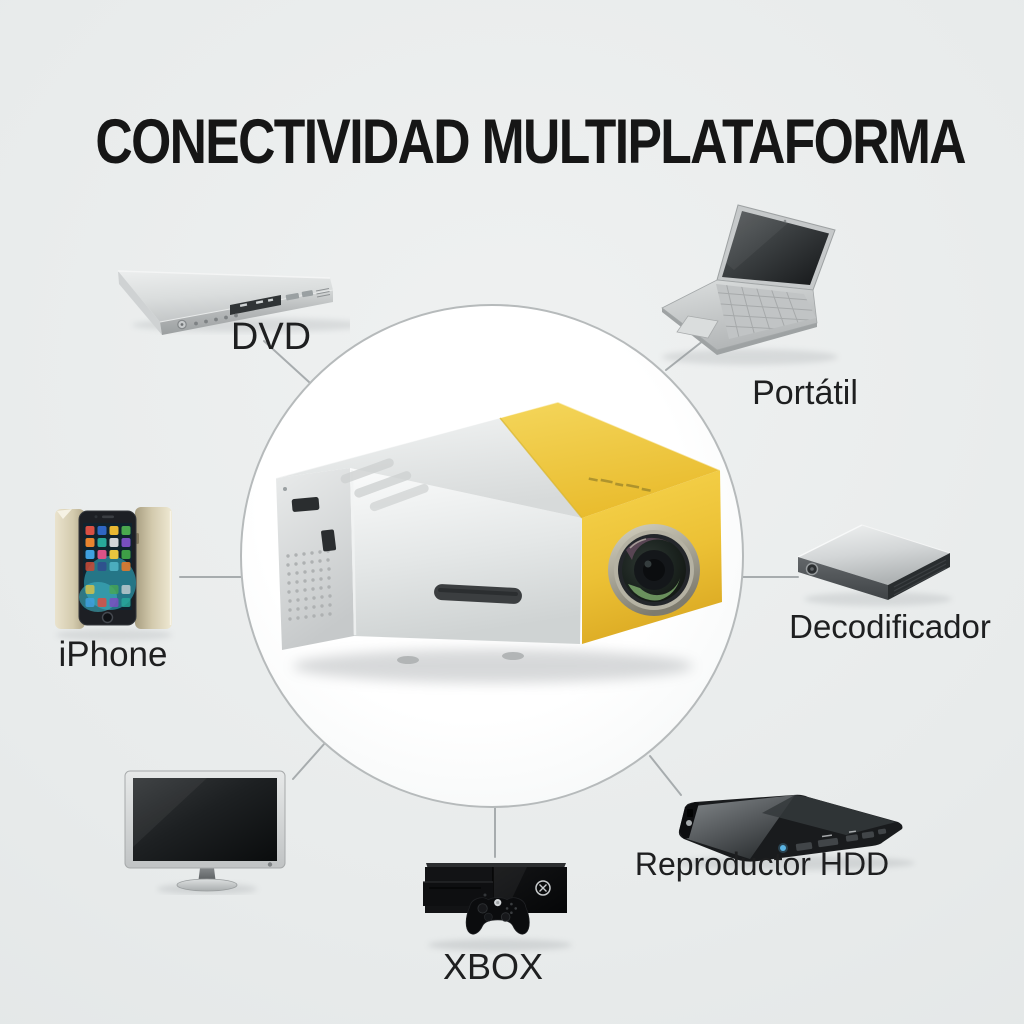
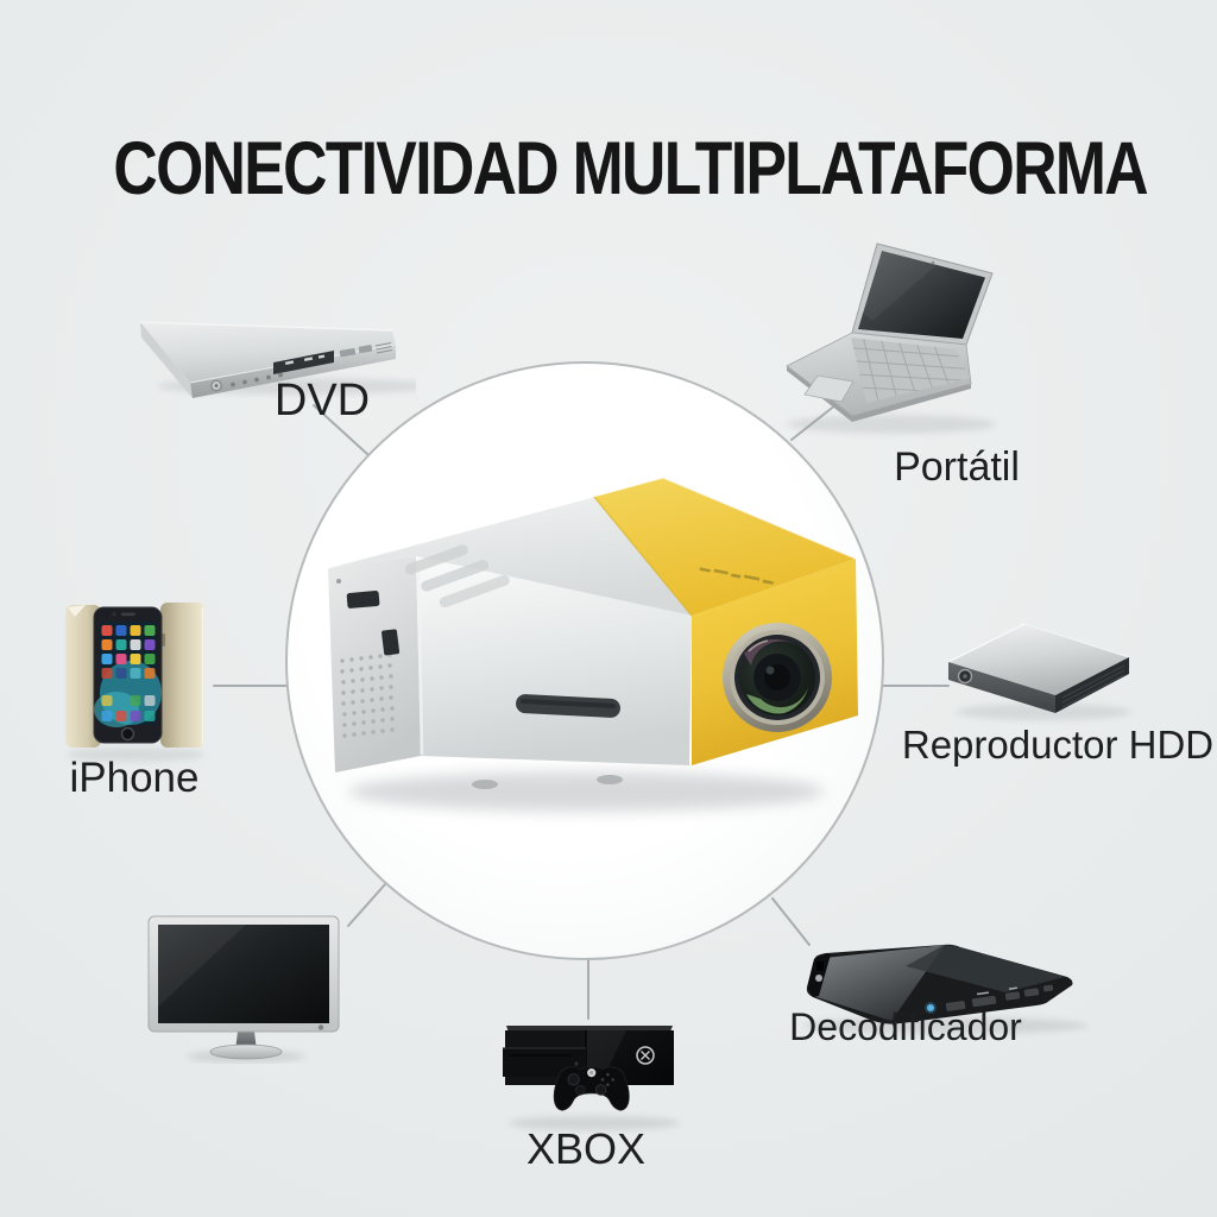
  CONECTIVIDAD MULTIPLATAFORMA
  DVD
  Portátil
  iPhone
- Decodificador
+ Reproductor HDD
  XBOX
- Reproductor HDD
+ Decodificador
